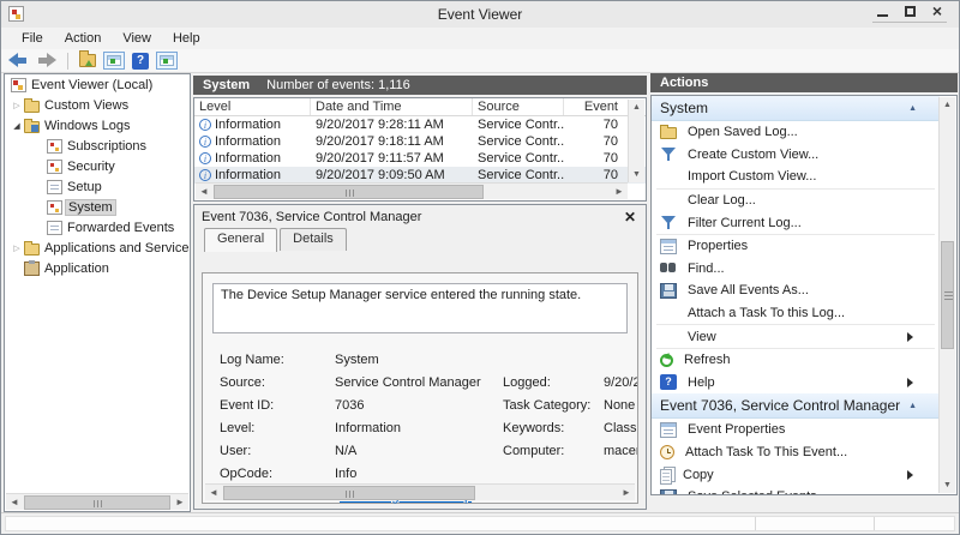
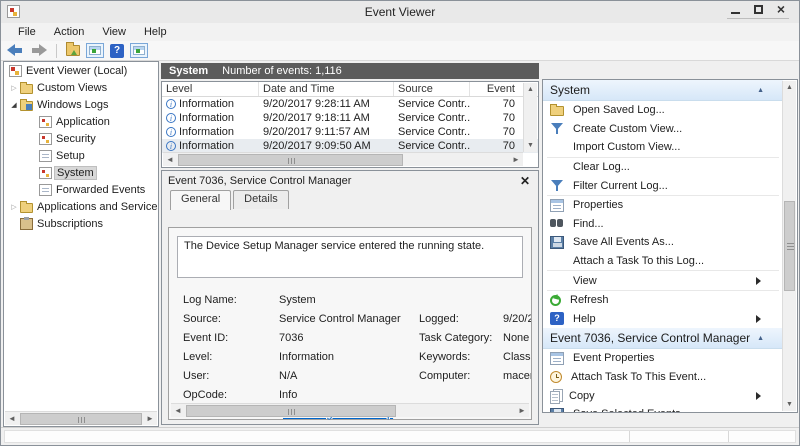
  Event Viewer
  ×
  File
  Action
  View
  Help
  ?
  Event Viewer (Local)
  Custom Views
  Windows Logs
- Subscriptions
+ Application
  Security
  Setup
  System
  Forwarded Events
  Applications and Service
- Application
+ Subscriptions
  ◄
  ►
  System
  Number of events: 1,116
  Level
  Date and Time
  Source
  Event
  i
  Information
  9/20/2017 9:28:11 AM
  Service Contr..
  70
  i
  Information
  9/20/2017 9:18:11 AM
  Service Contr..
  70
  i
  Information
  9/20/2017 9:11:57 AM
  Service Contr..
  70
  i
  Information
  9/20/2017 9:09:50 AM
  Service Contr..
  70
  ◄
  ►
  Event 7036, Service Control Manager
  ✕
  General
  Details
  The Device Setup Manager service entered the running state.
  Log Name:
  System
  Source:
  Service Control Manager
  Logged:
  Event ID:
  7036
  Task Category:
  None
  Level:
  Information
  Keywords:
  Class
  User:
  N/A
  Computer:
  OpCode:
  Info
  ◄
  ►
- Actions
  System
  Open Saved Log...
  Create Custom View...
  Import Custom View...
  Clear Log...
  Filter Current Log...
  Properties
  Find...
  Save All Events As...
  Attach a Task To this Log...
  View
  Refresh
  ?
  Help
  Event 7036, Service Control Manager
  Event Properties
  Attach Task To This Event...
  Copy
